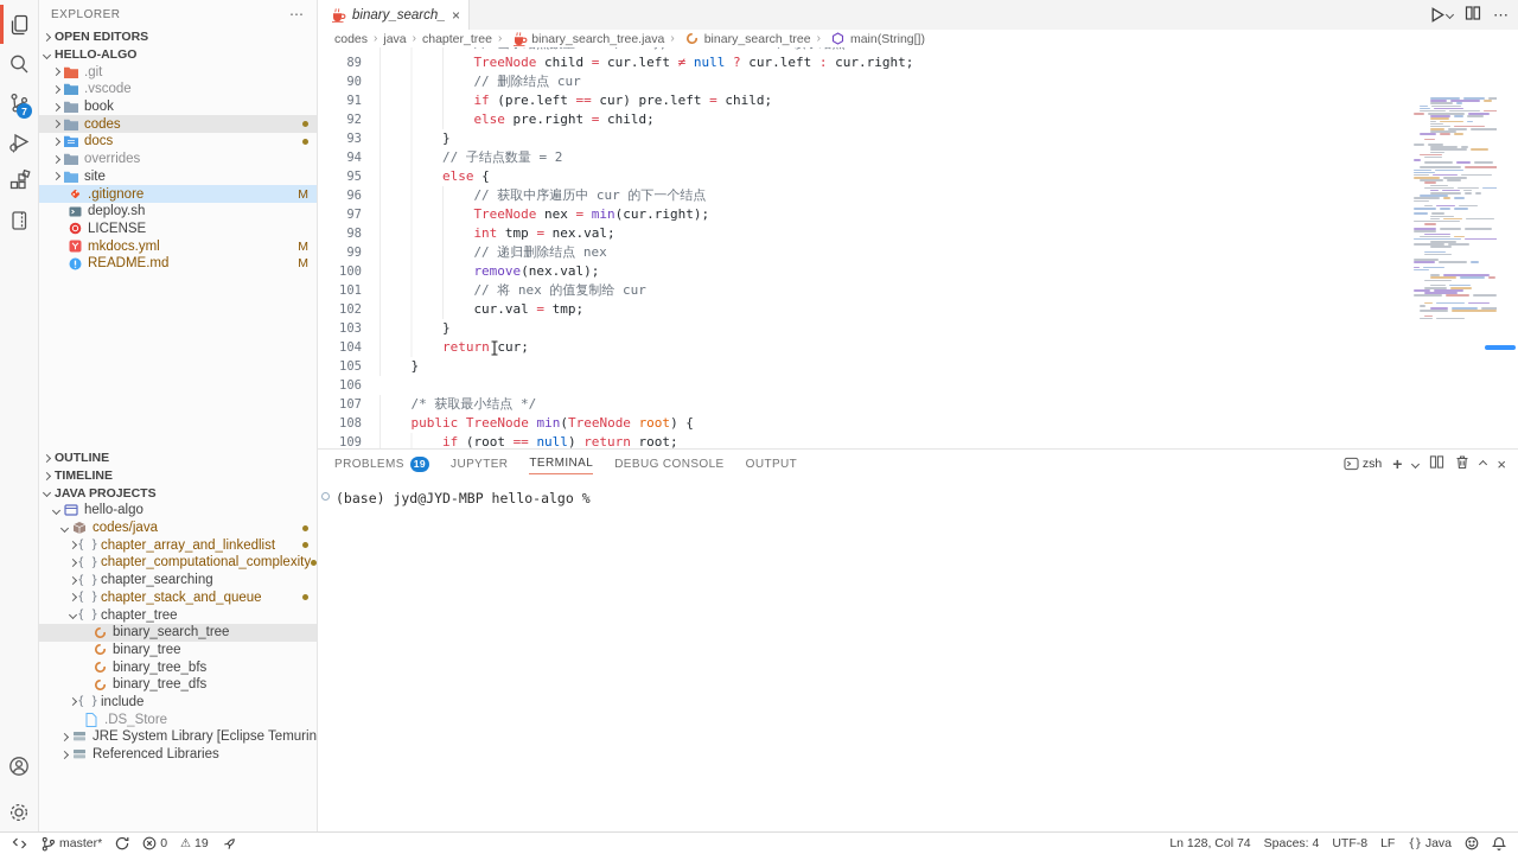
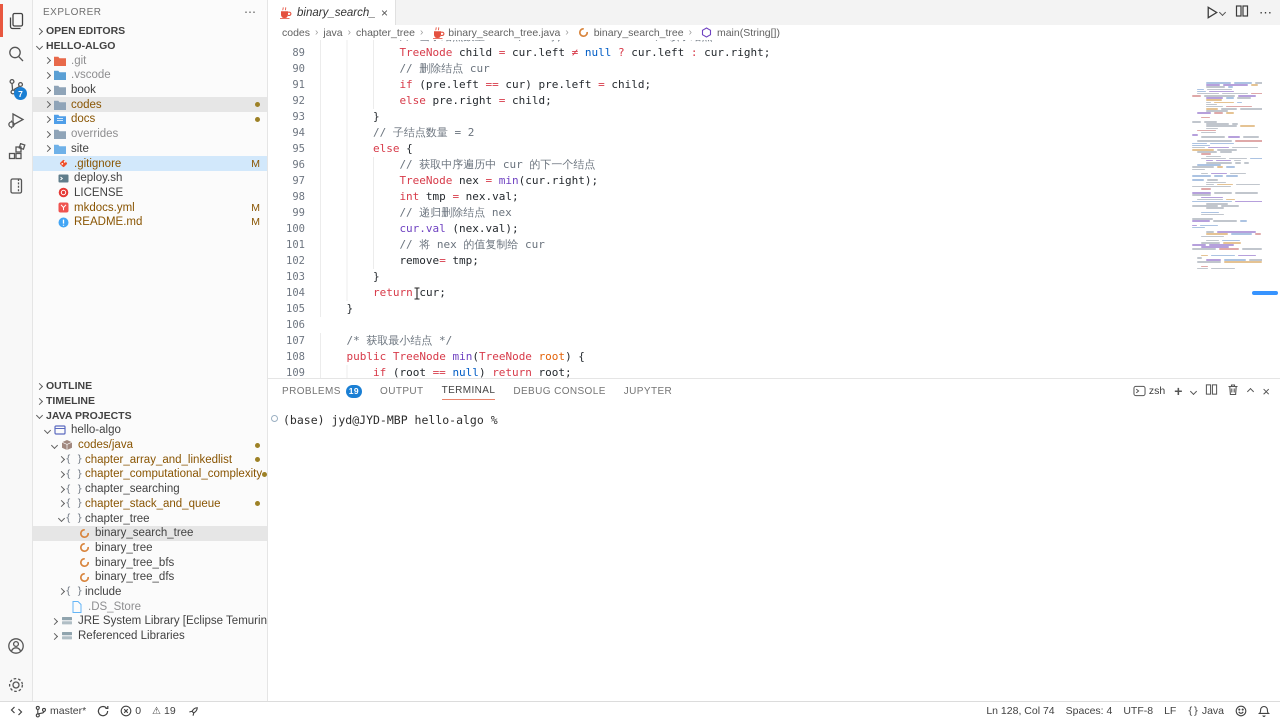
  7
  EXPLORER
  ⋯
  OPEN EDITORS
  HELLO-ALGO
  .git
  .vscode
  book
  codes
  docs
  overrides
  site
  .gitignore
  M
  deploy.sh
  LICENSE
  mkdocs.yml
  M
  README.md
  M
  OUTLINE
  TIMELINE
  JAVA PROJECTS
  hello-algo
  codes/java
  { }
  chapter_array_and_linkedlist
  { }
  chapter_computational_complexity
  { }
  chapter_searching
  { }
  chapter_stack_and_queue
  { }
  chapter_tree
  binary_search_tree
  binary_tree
  binary_tree_bfs
  binary_tree_dfs
  { }
  include
  .DS_Store
  JRE System Library [Eclipse Temurin
  Referenced Libraries
  ×
  ⋯
  codes
  ›
  java
  ›
  chapter_tree
  ›
  binary_search_tree.java
  ›
  binary_search_tree
  ›
  main(String[])
  89
  TreeNode
  child
  =
  cur.left
  ≠
  null
  ?
  cur.left
  :
  cur.right;
  90
  // 删除结点 cur
  91
  if
  (pre.left
  ==
  cur) pre.left
  =
  child;
  92
  else
  pre.right
  =
  child;
  93
  }
  94
  // 子结点数量 = 2
  95
  else
  {
  96
  // 获取中序遍历中 cur 的下一个结点
  97
  TreeNode
  nex
  =
  min
  (cur.right);
  98
  int
  tmp
  =
  nex.val;
  99
  // 递归删除结点 nex
  100
- remove
+ cur.val
  (nex.val);
  101
  // 将 nex 的值复制给 cur
  102
- cur.val
+ remove
  =
  tmp;
  103
  }
  104
  return
  cur;
  105
  }
  106
  107
  /* 获取最小结点 */
  108
  public
  TreeNode
  min
  (
  TreeNode
  root
  ) {
  109
  if
  (root
  ==
  null
  )
  return
  root;
  PROBLEMS
  19
- JUPYTER
+ OUTPUT
  TERMINAL
  DEBUG CONSOLE
- OUTPUT
+ JUPYTER
  zsh
  +
  ×
  (base) jyd@JYD-MBP hello-algo %
  master*
  0
  ⚠
  19
  Ln 128, Col 74
  Spaces: 4
  UTF-8
  LF
  {}
  Java
